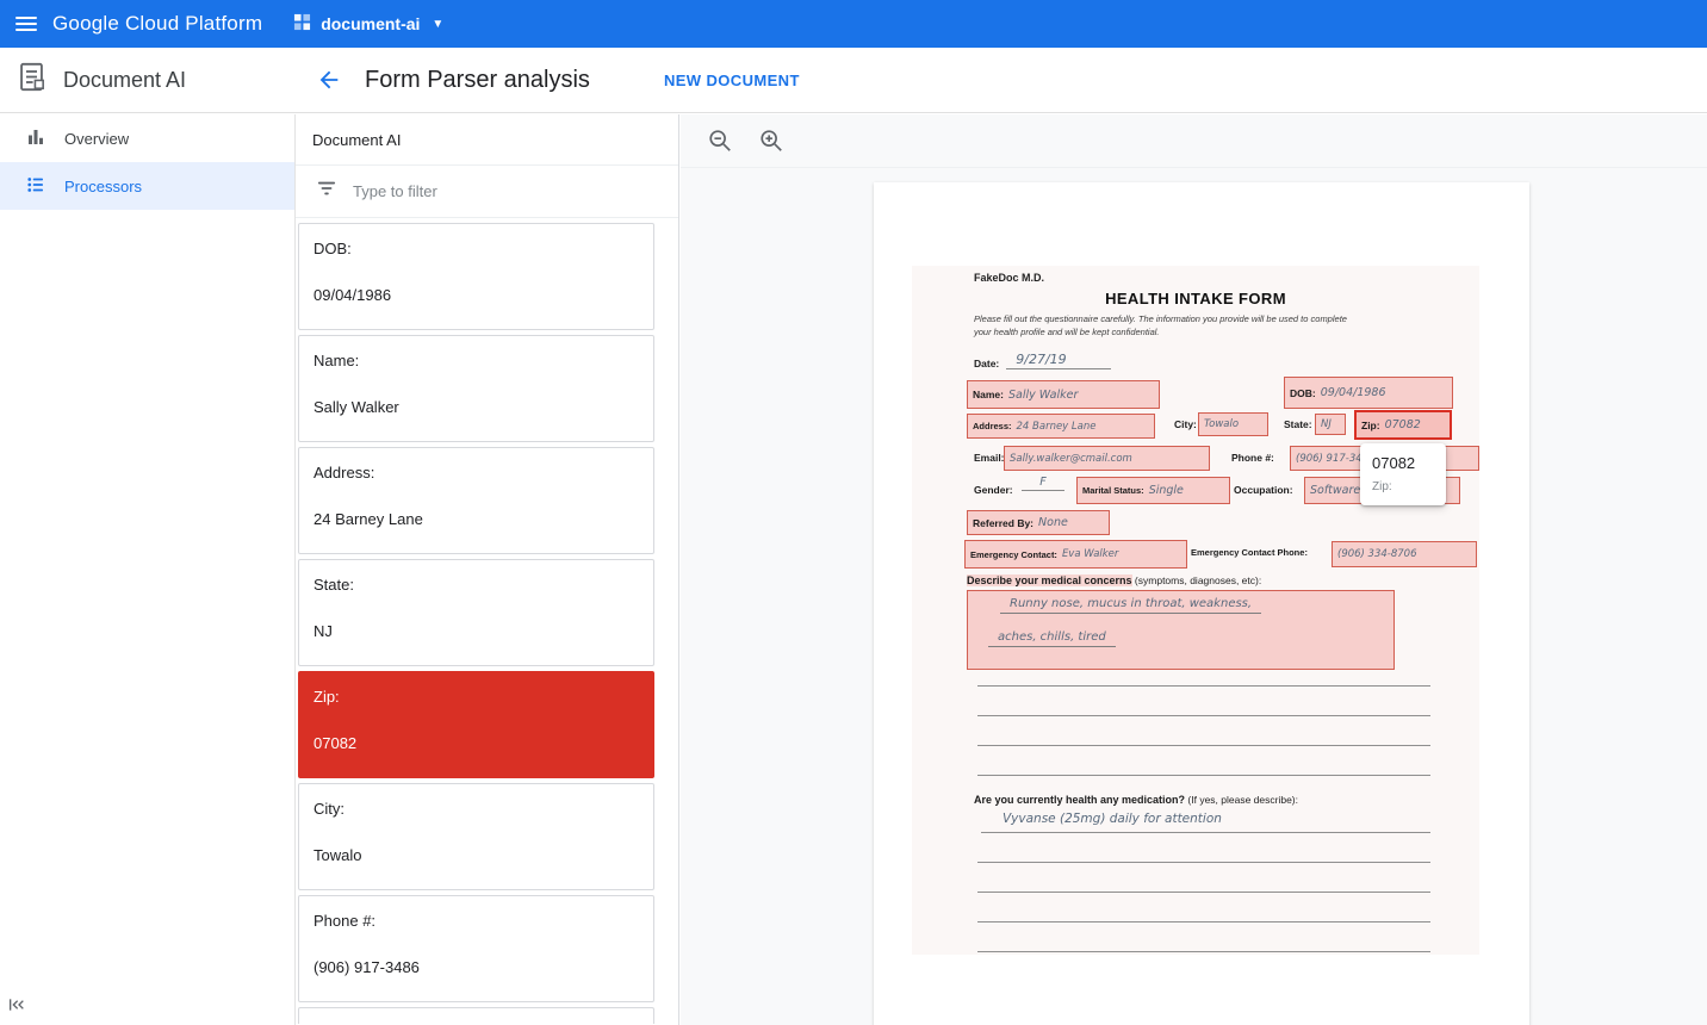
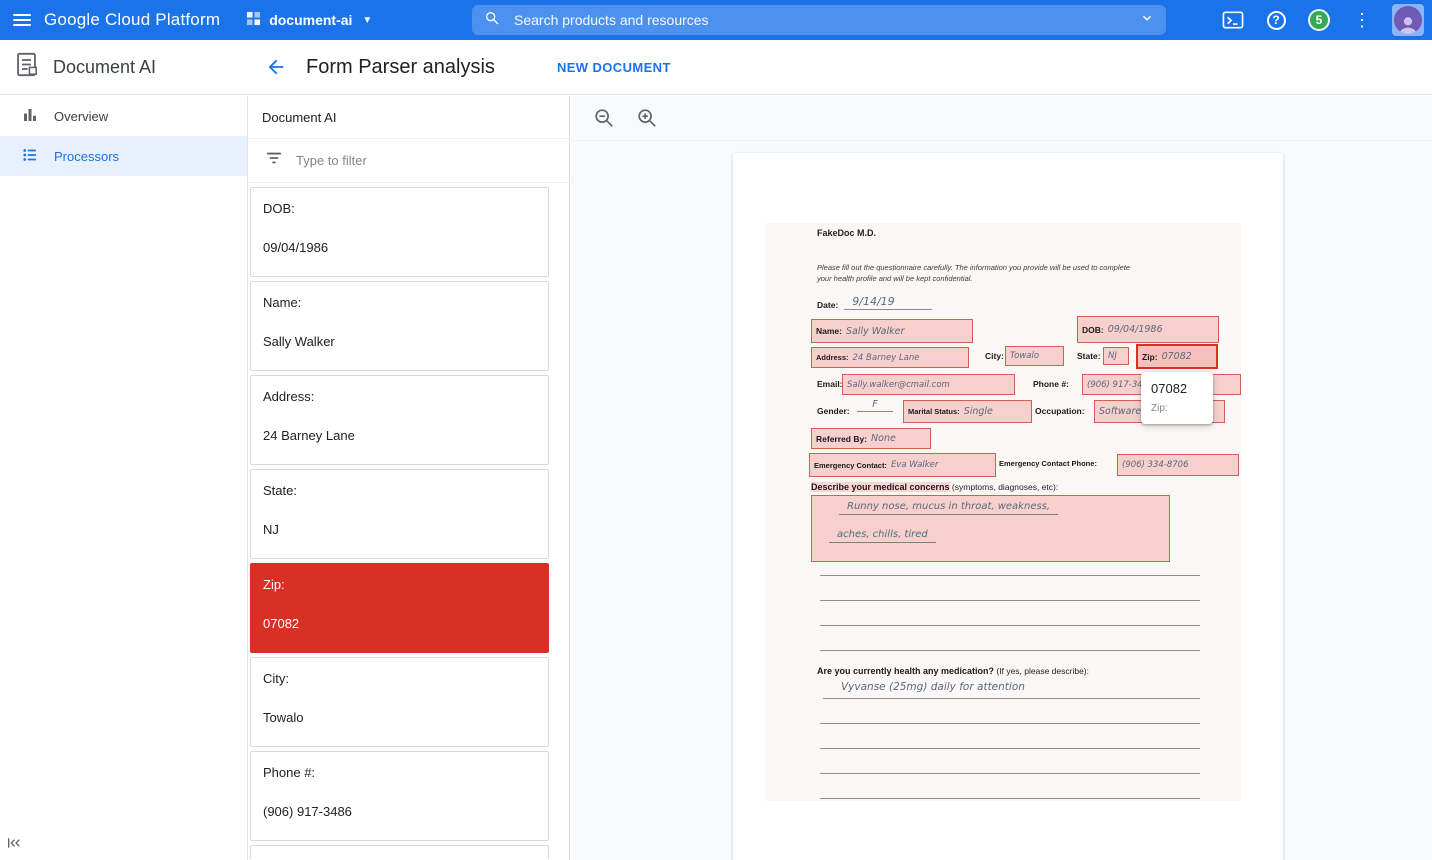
  Google Cloud Platform
  document-ai
  ▼
+ Search products and resources
+ ?
+ 5
+ ⋮
  Document AI
  Form Parser analysis
  NEW DOCUMENT
  Overview
  Processors
  Document AI
  Type to filter
  DOB:
  09/04/1986
  Name:
  Sally Walker
  Address:
  24 Barney Lane
  State:
  NJ
  Zip:
  07082
  City:
  Towalo
  Phone #:
  (906) 917-3486
  FakeDoc M.D.
- HEALTH INTAKE FORM
  Please fill out the questionnaire carefully. The information you provide will be used to complete
  your health profile and will be kept confidential.
  Date:
- 9/27/19
+ 9/14/19
  Name:
  Sally Walker
  DOB:
  09/04/1986
  Address:
  24 Barney Lane
  City:
  Towalo
  State:
  NJ
  Zip:
  07082
  Email:
  Sally.walker@cmail.com
  Phone #:
  (906) 917-34
  Gender:
  F
  Marital Status:
  Single
  Occupation:
  Software
  Referred By:
  None
  Emergency Contact:
  Eva Walker
  Emergency Contact Phone:
  (906) 334-8706
  Describe your medical concerns (symptoms, diagnoses, etc):
  Runny nose, mucus in throat, weakness,
  aches, chills, tired
  Are you currently health any medication? (If yes, please describe):
  Vyvanse (25mg) daily for attention
  07082
  Zip:
